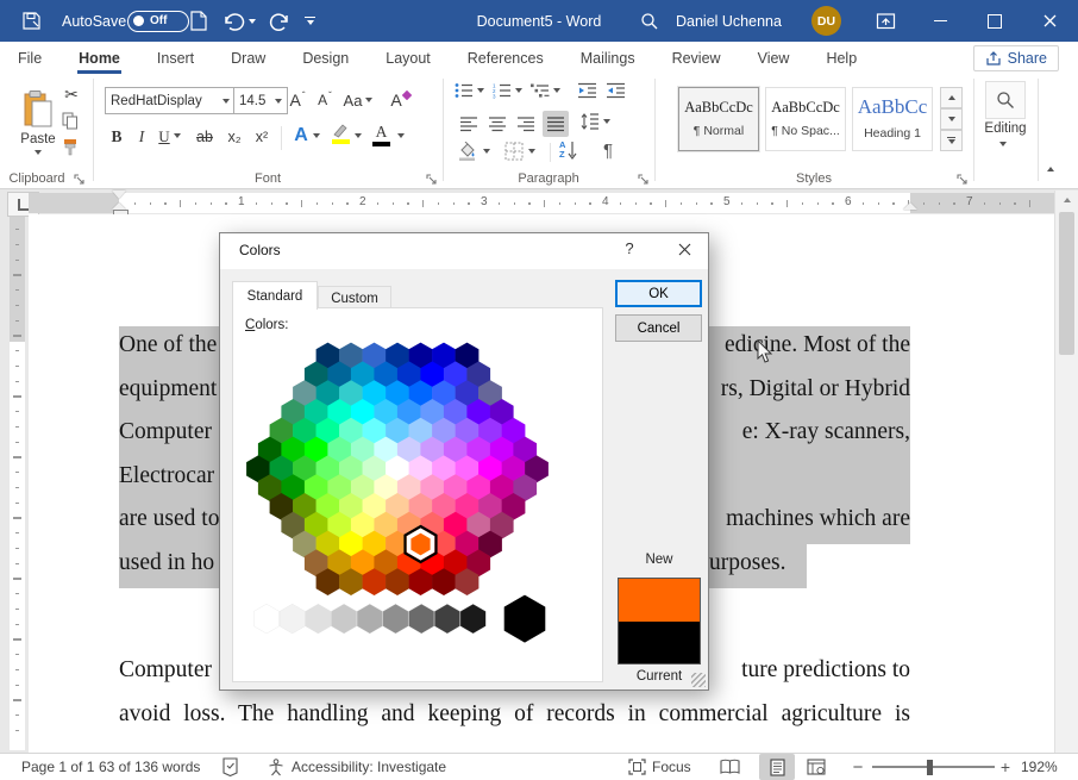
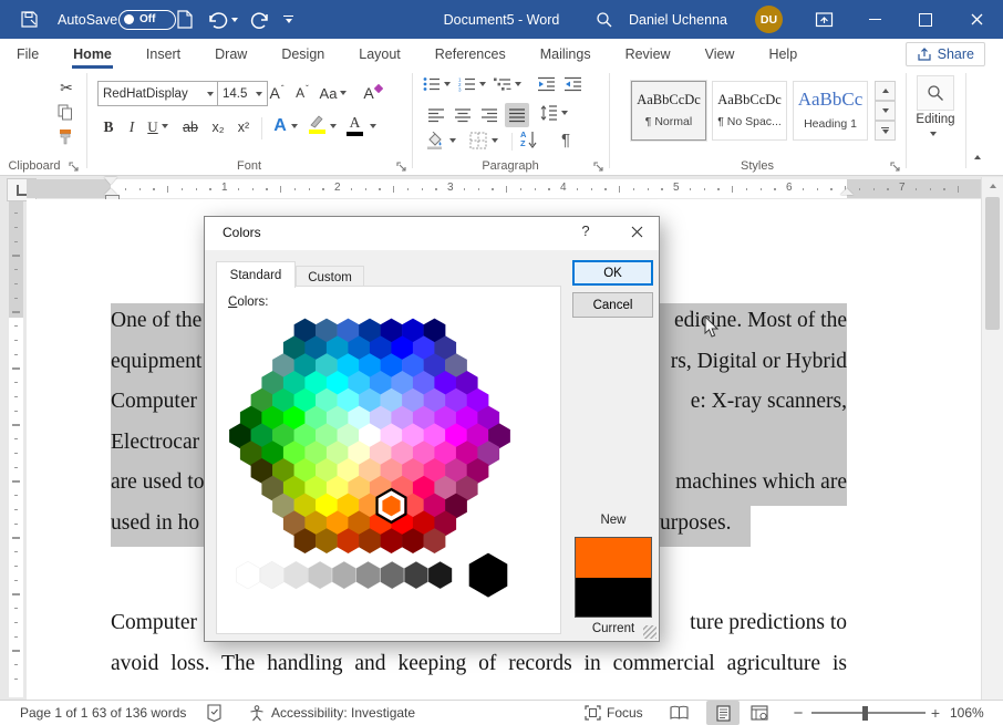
  AutoSave
  Off
  Document5 - Word
  Daniel Uchenna
  DU
  File
  Home
  Insert
  Draw
  Design
  Layout
  References
  Mailings
  Review
  View
  Help
  Share
- Paste
  ✂
  Clipboard
  RedHatDisplay
  14.5
  A
  ˆ
  A
  ˇ
  Aa
  A
  B
  I
  U
  ab
  x₂
  x²
  A
  A
  Font
  A
  Z
  ¶
  Paragraph
  AaBbCcDc
  ¶ Normal
  AaBbCcDc
  ¶ No Spac...
  AaBbCc
  Heading 1
  Styles
  Editing
  1
  2
  3
  4
  5
  6
  7
  One of the
  ediine. Most of the
  equipment
  rs, Digital or Hybrid
  Computer
  e: X-ray scanners,
  Electrocar
  are used to
  machines which are
  used in ho
  urposes.
  Computer
  ture predictions to
  avoid loss. The handling and keeping of records in commercial agriculture is
  Colors
  ?
  Standard
  Custom
  Colors:
  OK
  Cancel
  New
  Current
  Page 1 of 1
  63 of 136 words
  Accessibility: Investigate
  Focus
  −
  +
- 192%
+ 106%
